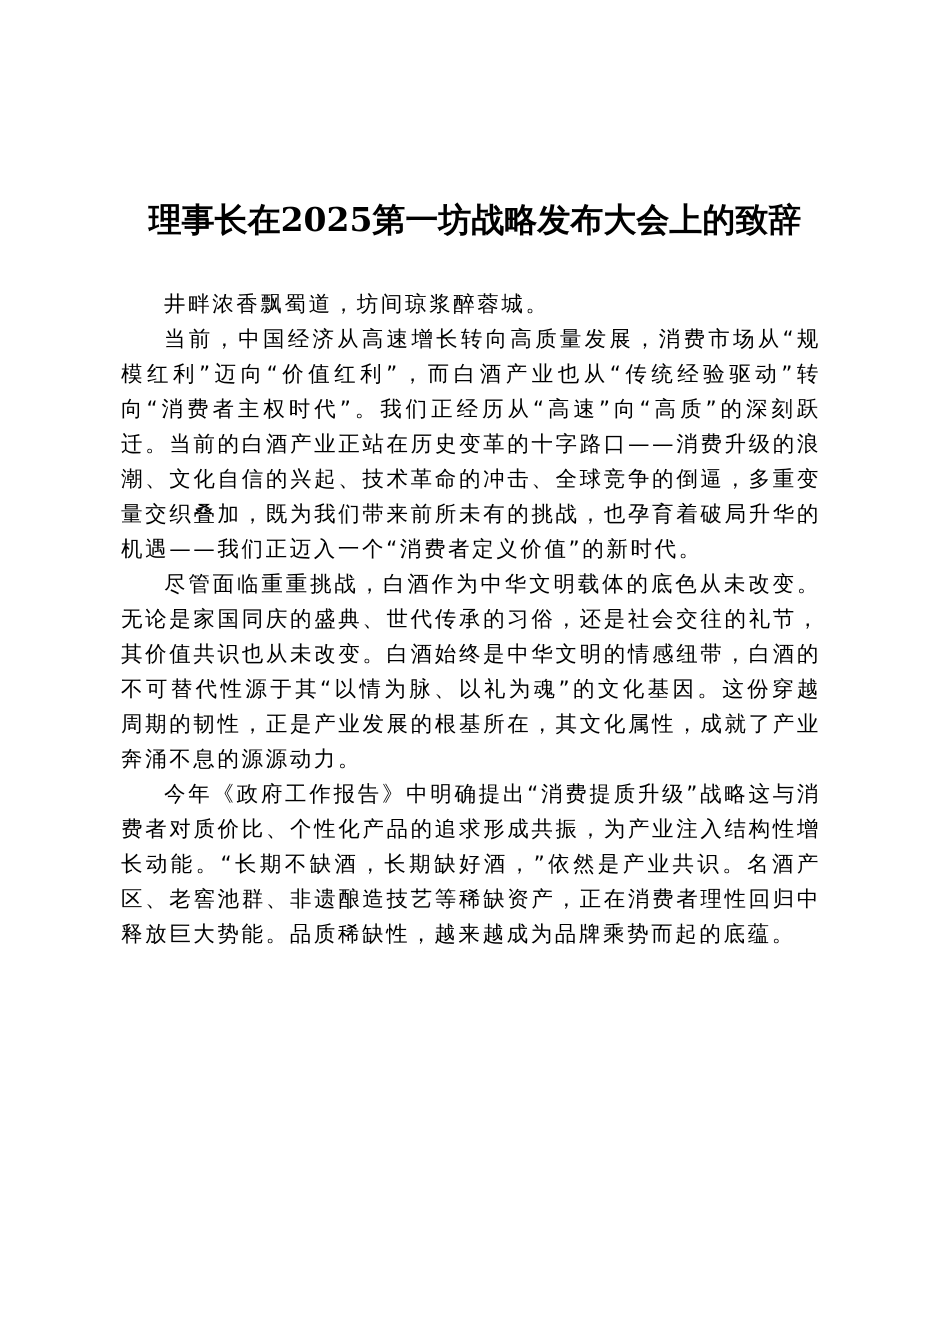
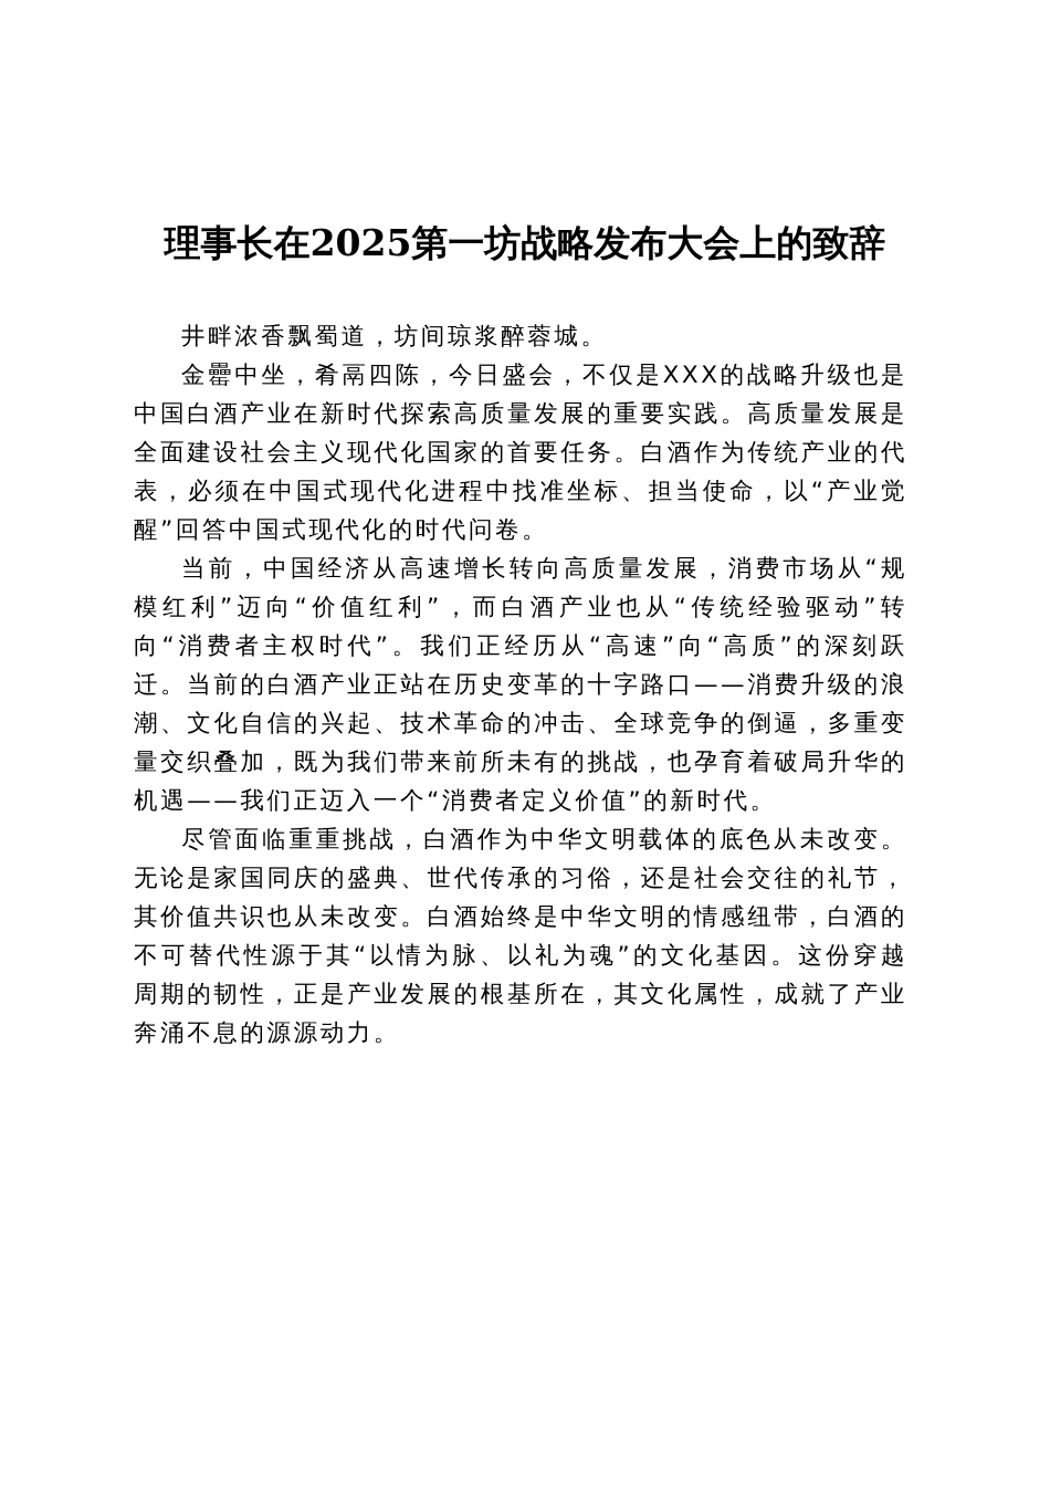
  理事长在2025第一坊战略发布大会上的致辞
  井畔浓香飘蜀道，坊间琼浆醉蓉城。
+ 金罍中坐，肴鬲四陈，今日盛会，不仅是XXX的战略升级也是中国白酒产业在新时代探索高质量发展的重要实践。高质量发展是全面建设社会主义现代化国家的首要任务。白酒作为传统产业的代表，必须在中国式现代化进程中找准坐标、担当使命，以“产业觉醒”回答中国式现代化的时代问卷。
  当前，中国经济从高速增长转向高质量发展，消费市场从“规模红利”迈向“价值红利”，而白酒产业也从“传统经验驱动”转向“消费者主权时代”。我们正经历从“高速”向“高质”的深刻跃迁。当前的白酒产业正站在历史变革的十字路口——消费升级的浪潮、文化自信的兴起、技术革命的冲击、全球竞争的倒逼，多重变量交织叠加，既为我们带来前所未有的挑战，也孕育着破局升华的机遇——我们正迈入一个“消费者定义价值”的新时代。
  尽管面临重重挑战，白酒作为中华文明载体的底色从未改变。无论是家国同庆的盛典、世代传承的习俗，还是社会交往的礼节，其价值共识也从未改变。白酒始终是中华文明的情感纽带，白酒的不可替代性源于其“以情为脉、以礼为魂”的文化基因。这份穿越周期的韧性，正是产业发展的根基所在，其文化属性，成就了产业奔涌不息的源源动力。
- 今年《政府工作报告》中明确提出“消费提质升级”战略这与消费者对质价比、个性化产品的追求形成共振，为产业注入结构性增长动能。“长期不缺酒，长期缺好酒，”依然是产业共识。名酒产区、老窖池群、非遗酿造技艺等稀缺资产，正在消费者理性回归中释放巨大势能。品质稀缺性，越来越成为品牌乘势而起的底蕴。
